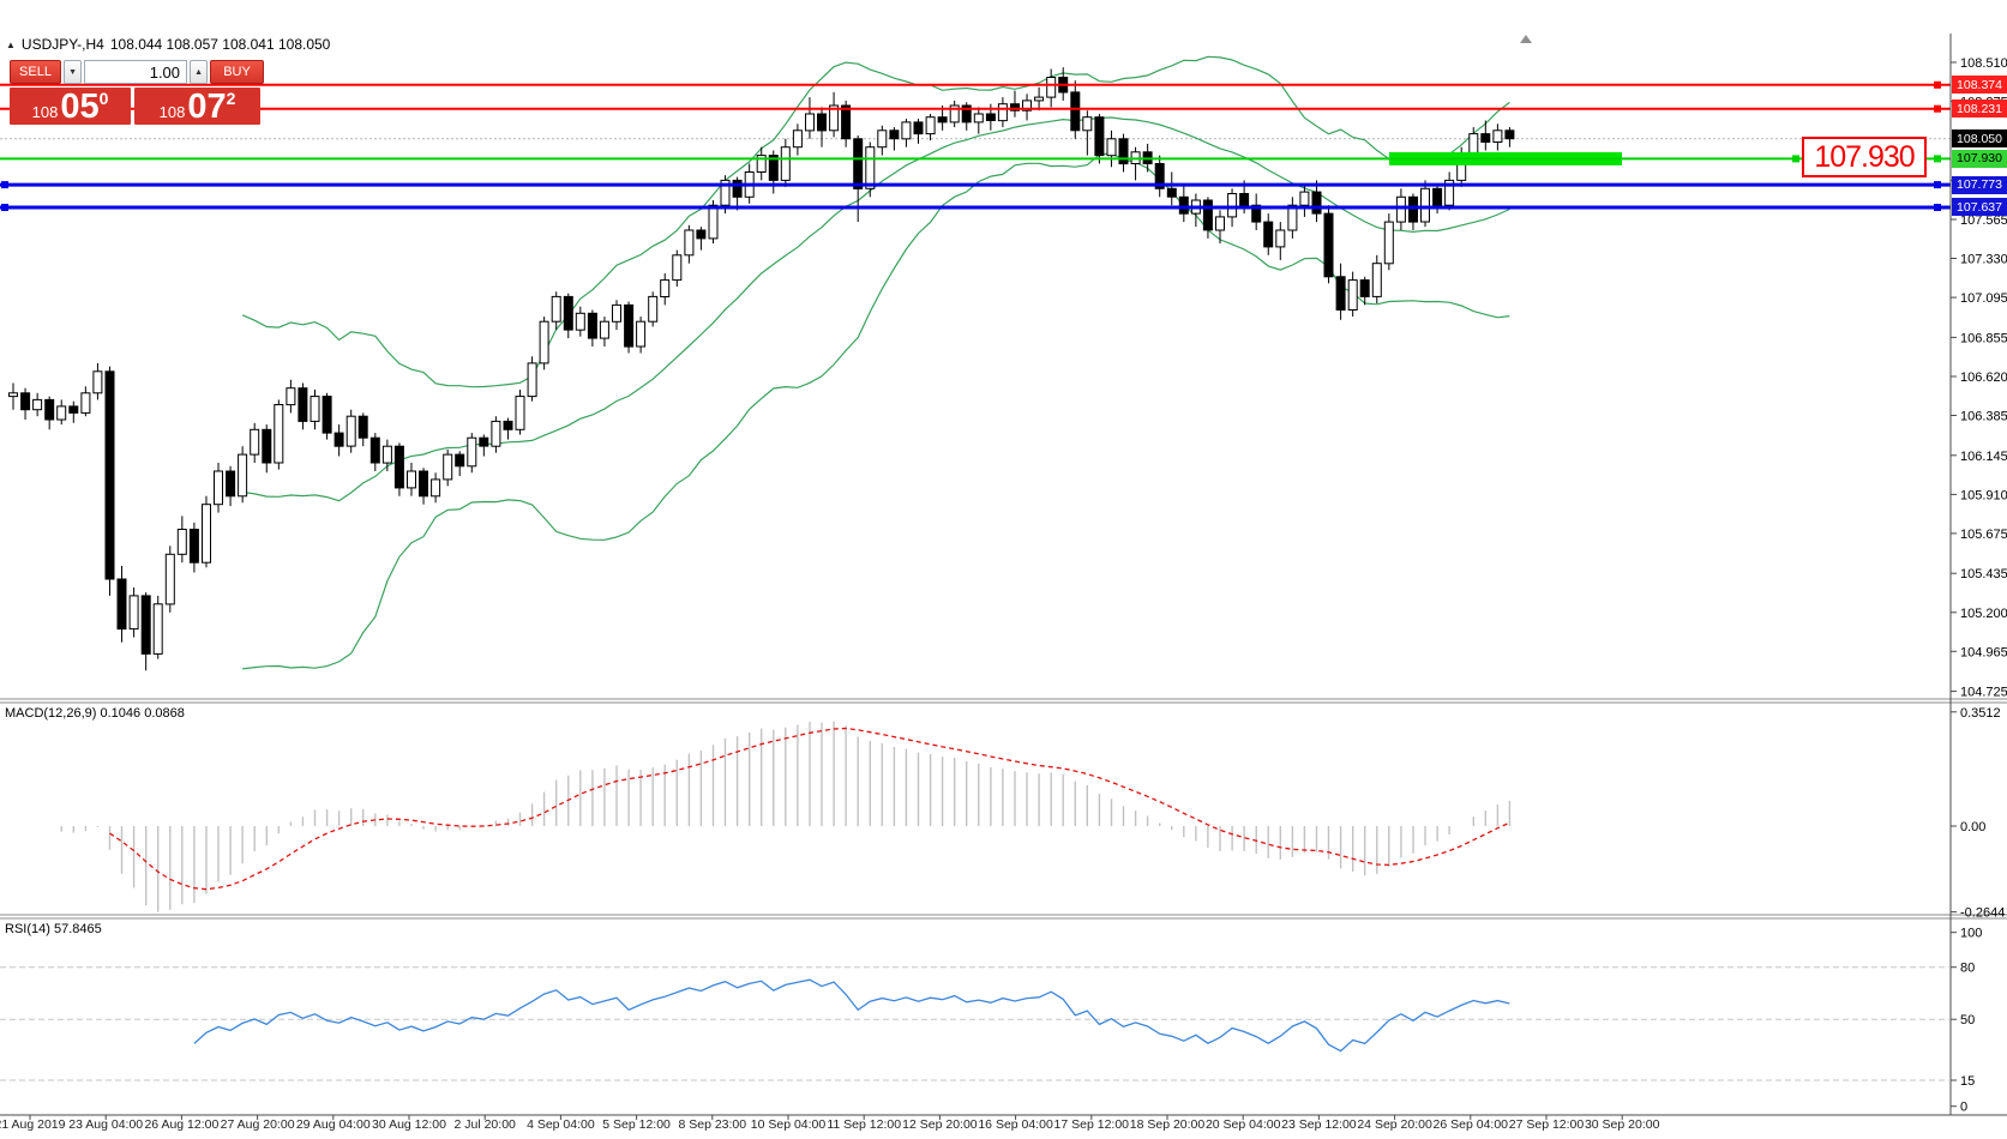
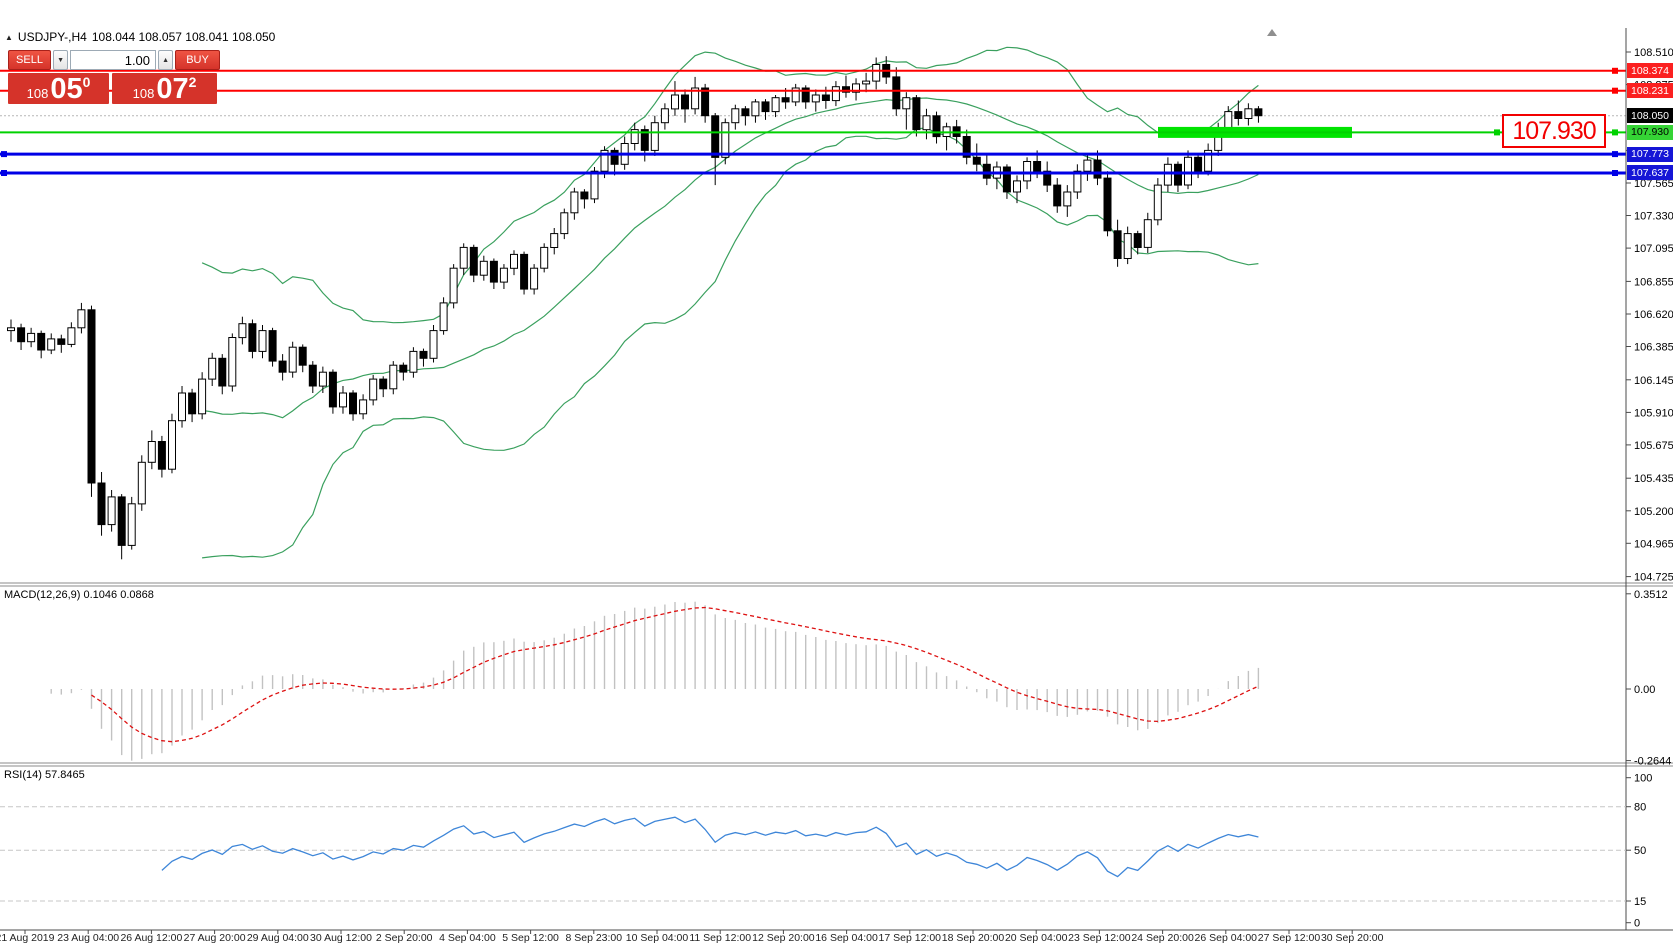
  108.510
  107.565
  107.330
  107.095
  106.855
  106.620
  106.385
  106.145
  105.910
  105.675
  105.435
  105.200
  104.965
  104.725
  0.3512
  0.00
  -0.2644
  100
  80
  50
  15
  0
  1 Aug 2019
  23 Aug 04:00
  26 Aug 12:00
  27 Aug 20:00
  29 Aug 04:00
  30 Aug 12:00
- 2 Jul 20:00
+ 2 Sep 20:00
  4 Sep 04:00
  5 Sep 12:00
  8 Sep 23:00
  10 Sep 04:00
  11 Sep 12:00
  12 Sep 20:00
  16 Sep 04:00
  17 Sep 12:00
  18 Sep 20:00
  20 Sep 04:00
  23 Sep 12:00
  24 Sep 20:00
  26 Sep 04:00
  27 Sep 12:00
  30 Sep 20:00
  ▲
  USDJPY-,H4
  108.044 108.057 108.041 108.050
  SELL
  1.00
  BUY
  108
  05
  0
  108
  07
  2
  107.930
  MACD(12,26,9) 0.1046 0.0868
  RSI(14) 57.8465
  108.374
  108.231
  107.930
  107.773
  107.637
  108.050
